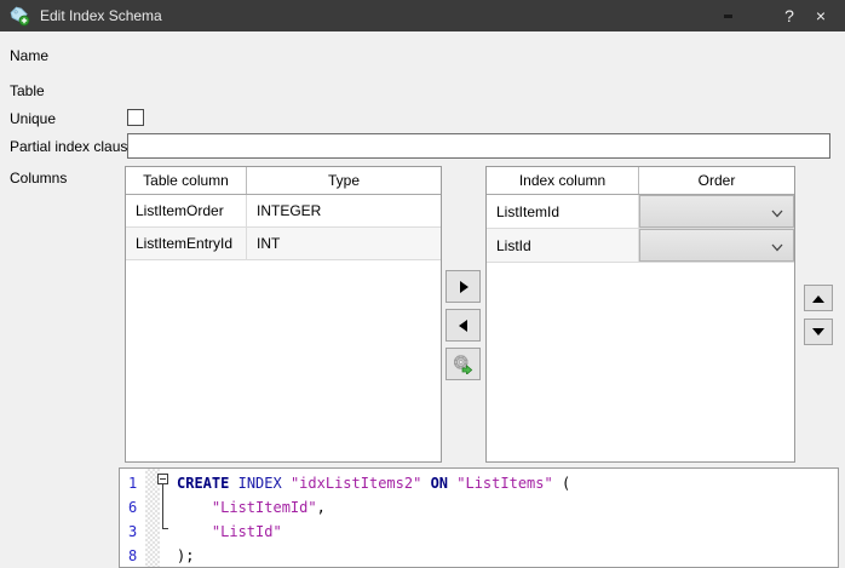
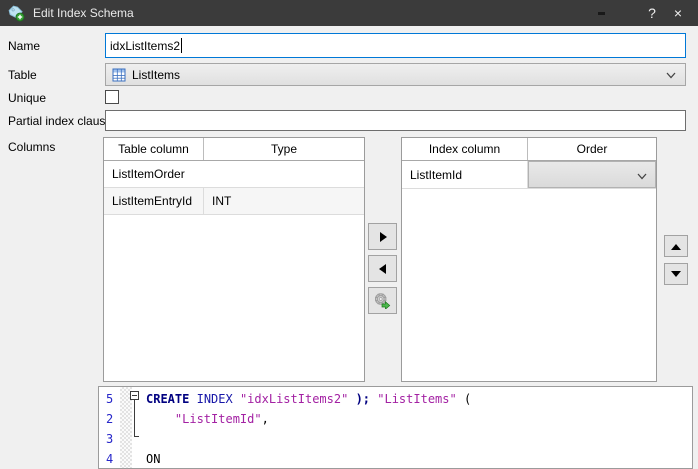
  Edit Index Schema
  ?
  ×
  Name
  Table
  Unique
  Partial index claus
  Columns
+ idxListItems2
+ ListItems
  Table column
  Type
  ListItemOrder
- INTEGER
  ListItemEntryId
  INT
  Index column
  Order
  ListItemId
- ListId
- 1
+ 5
- 6
+ 2
  3
- 8
+ 4
- CREATE INDEX "idxListItems2" ON "ListItems" (
+ CREATE INDEX "idxListItems2" ); "ListItems" (
  "ListItemId",
- "ListId"
- );
+ ON
